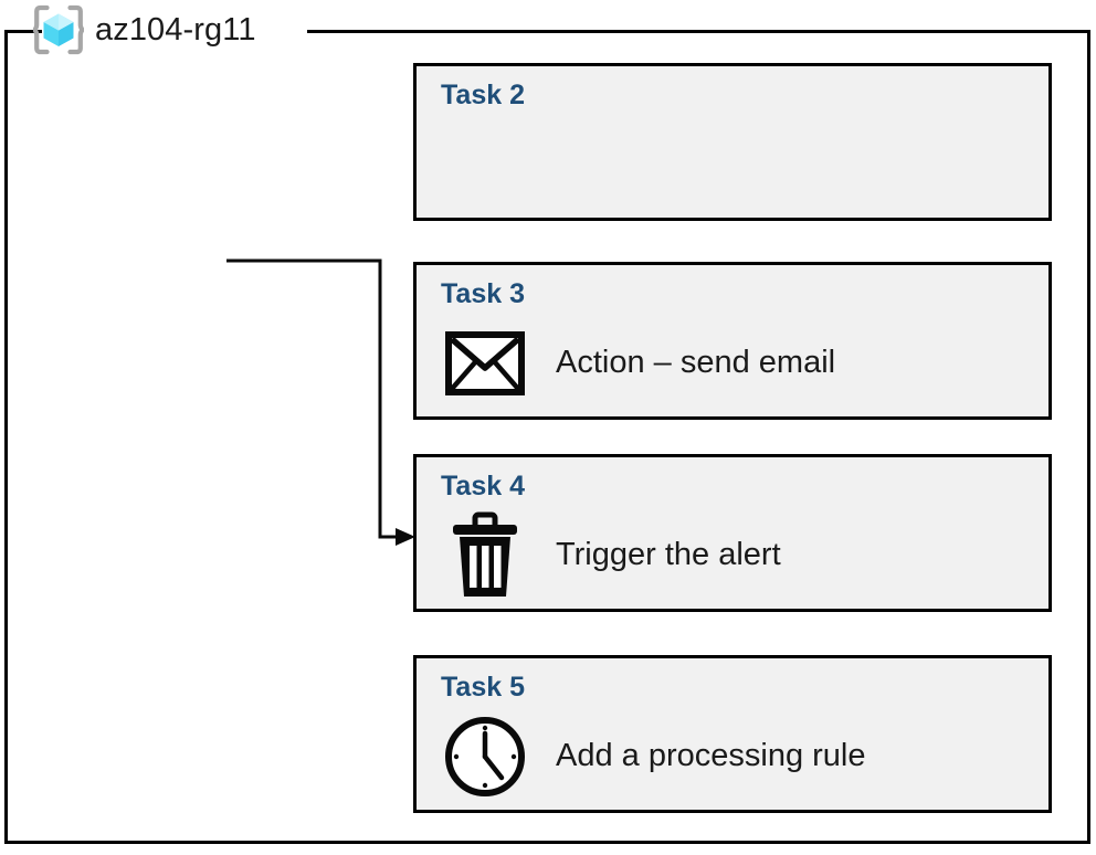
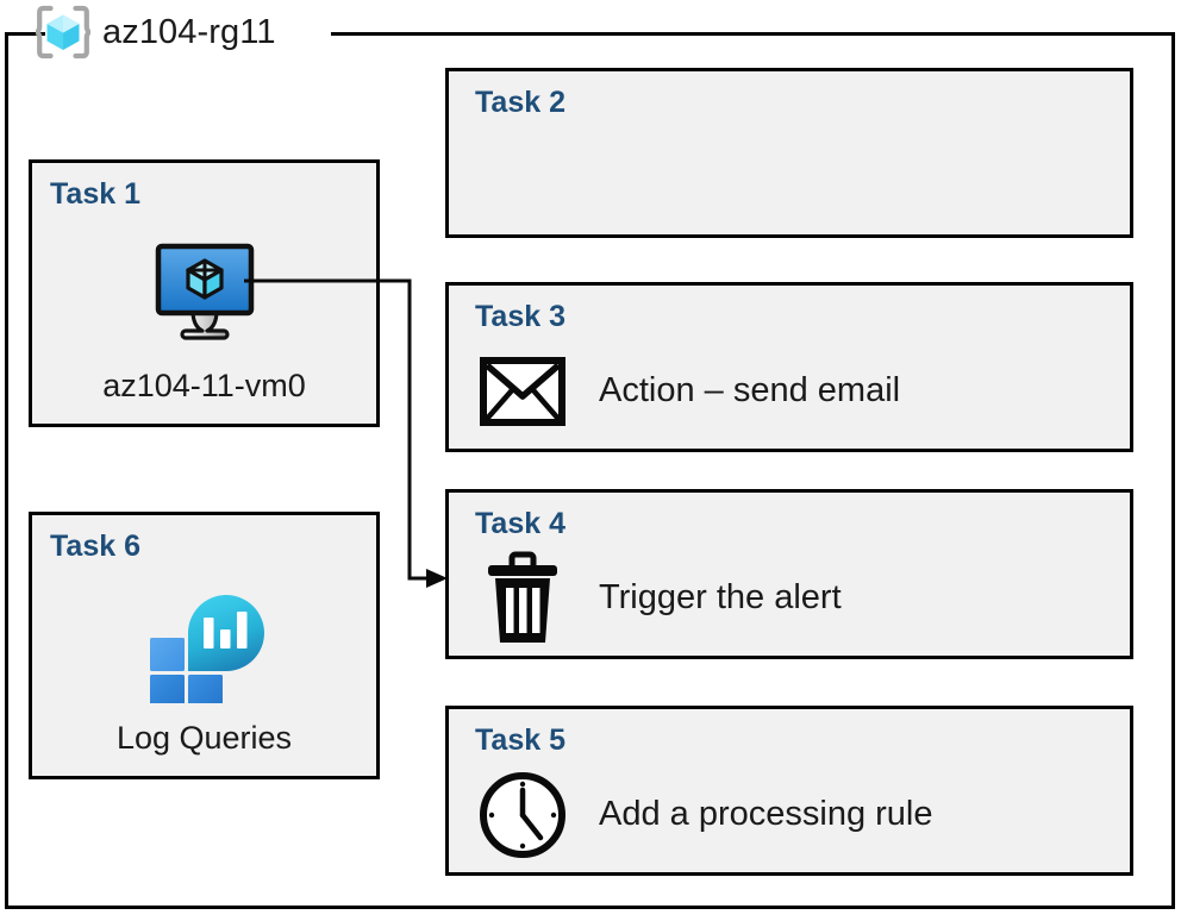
  az104-rg11
+ Task 1
+ az104-11-vm0
+ Task 6
+ Log Queries
  Task 2
  Task 3
  Action – send email
  Task 4
  Trigger the alert
  Task 5
  Add a processing rule
